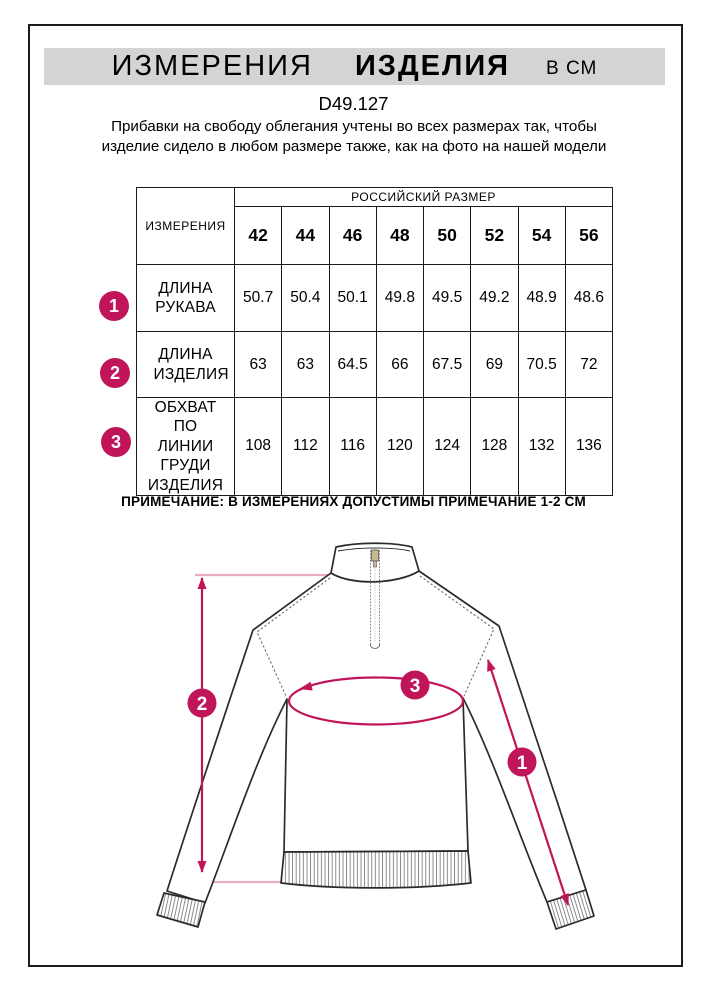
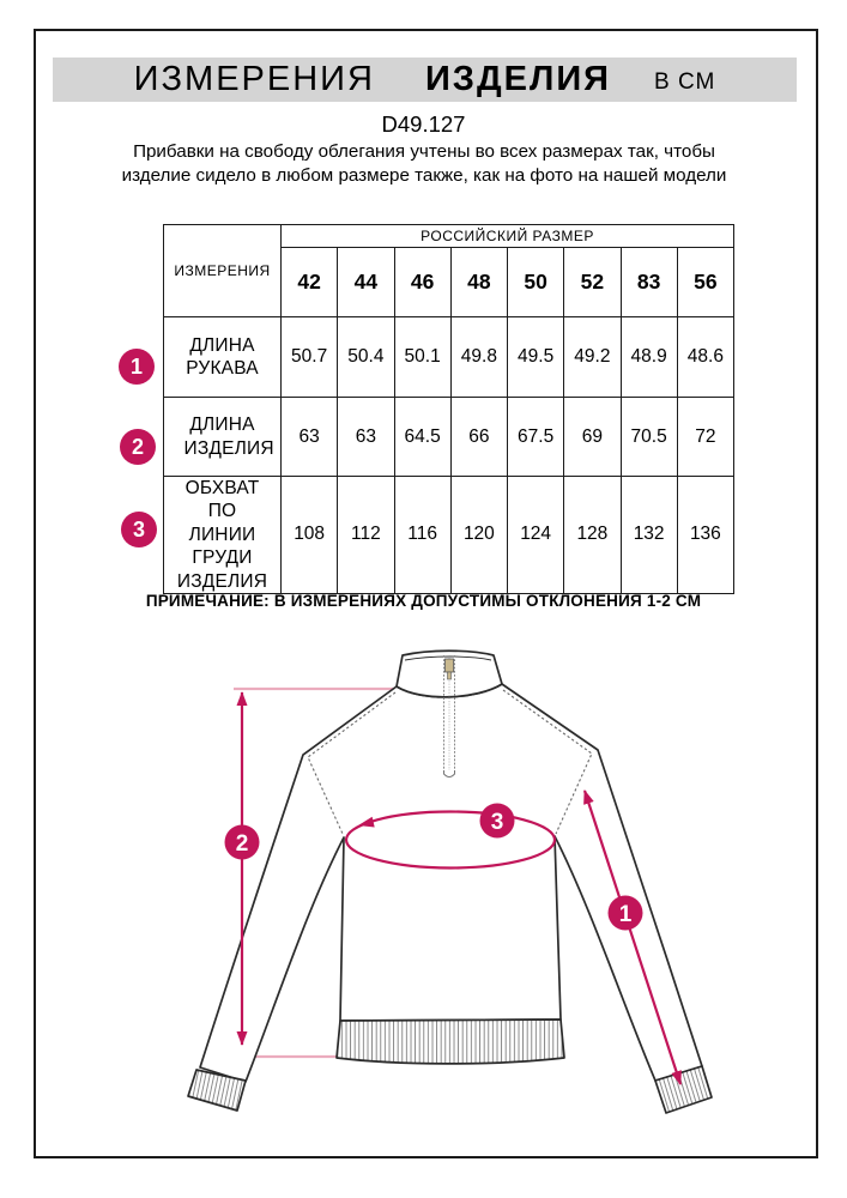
  ИЗМЕРЕНИЯ
  ИЗДЕЛИЯ
  В СМ
  D49.127
  Прибавки на свободу облегания учтены во всех размерах так, чтобы изделие сидело в любом размере также, как на фото на нашей модели
  ИЗМЕРЕНИЯ	РОССИЙСКИЙ РАЗМЕР
- 42	44	46	48	50	52	54	56
+ 42	44	46	48	50	52	83	56
  ДЛИНА РУКАВА	50.7	50.4	50.1	49.8	49.5	49.2	48.9	48.6
  ДЛИНА ИЗДЕЛИ	63	63	64.5	66	67.5	69	70.5	72
  ОБХВАТ ПО ЛИНИИ ГРУДИ ИЗДЕЛИЯ	108	112	116	120	124	128	132	136
  1
  2
  3
- ПРИМЕЧАНИЕ: В ИЗМЕРЕНИЯХ ДОПУСТИМЫ ПРИМЕЧАНИЕ 1-2 СМ
+ ПРИМЕЧАНИЕ: В ИЗМЕРЕНИЯХ ДОПУСТИМЫ ОТКЛОНЕНИЯ 1-2 СМ
  2
  3
  1
